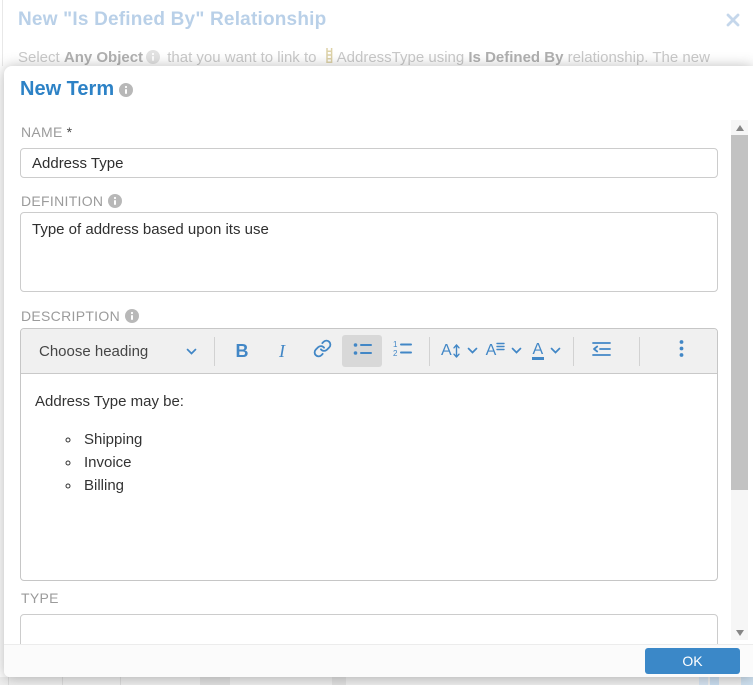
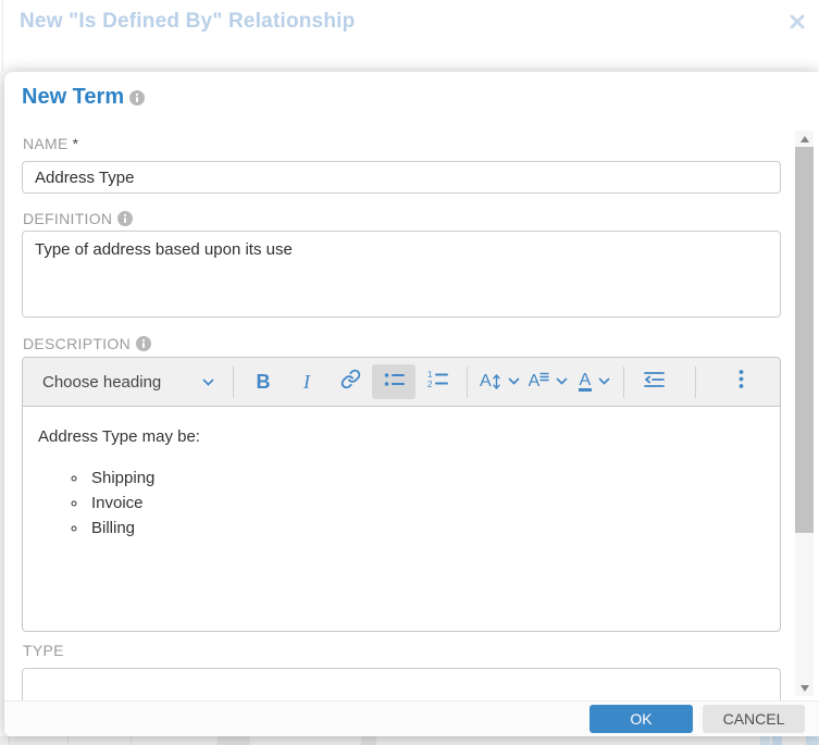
  New "Is Defined By" Relationship
- Select Any Object that you want to link to AddressType using Is Defined By relationship. The new
  New Term
  NAME *
  Address Type
  DEFINITION
  Type of address based upon its use
  DESCRIPTION
  Choose heading
  B
  I
  1
  2
  A
  A
  A
  Address Type may be:
  Shipping
  Invoice
  Billing
  TYPE
  OK
+ CANCEL
